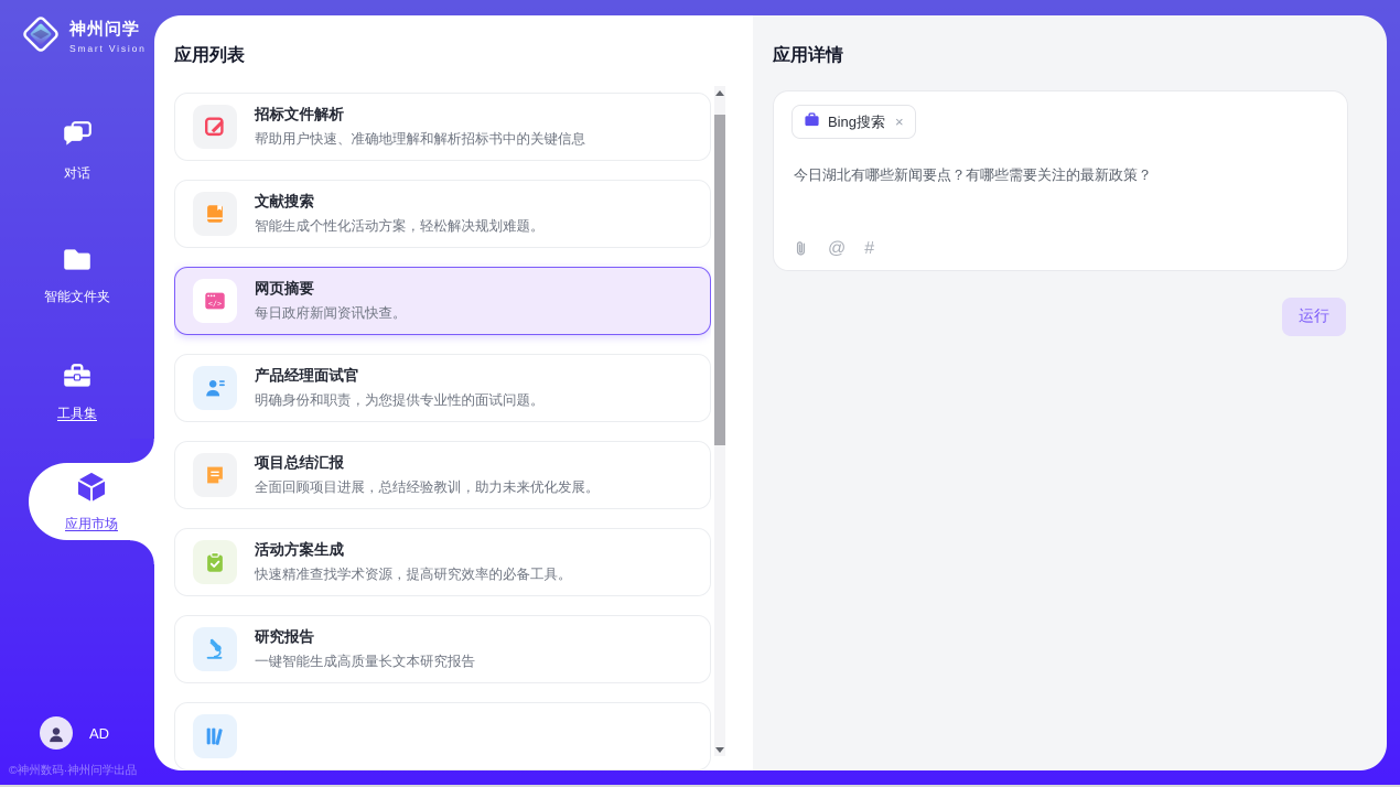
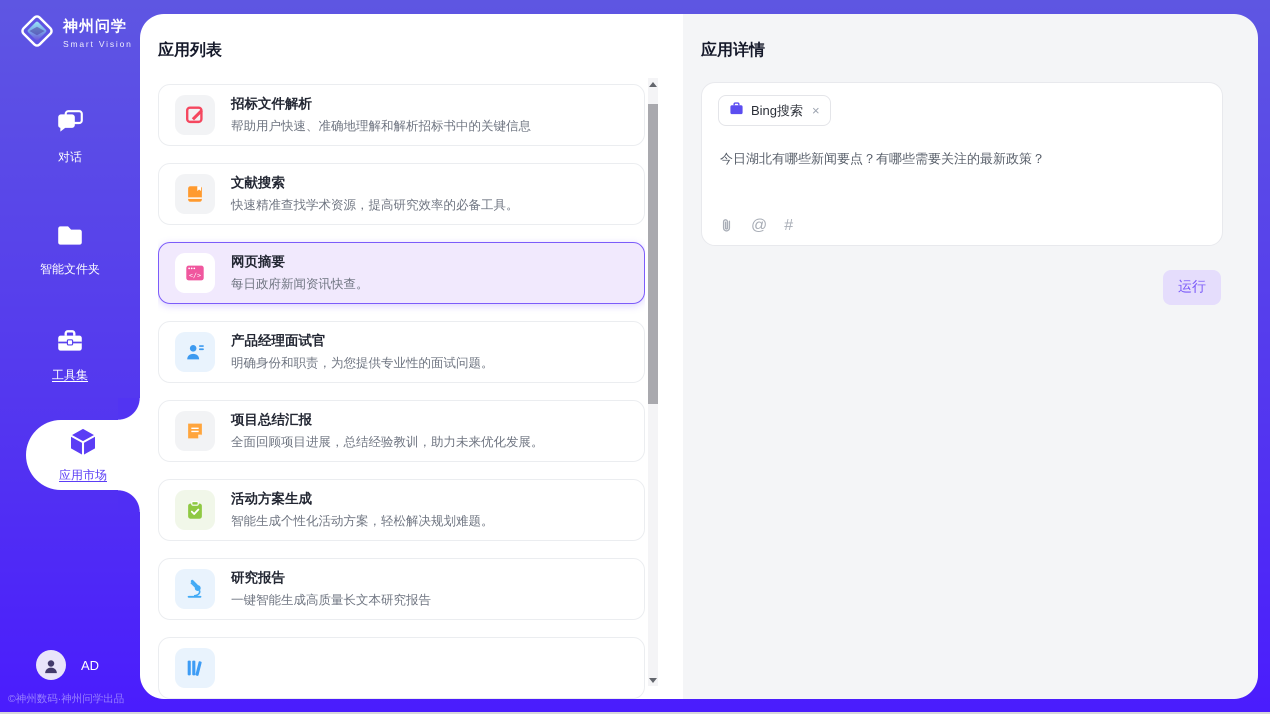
  神州问学
  Smart Vision
  对话
  智能文件夹
  工具集
  应用市场
  AD
  ©神州数码·神州问学出品
  应用列表
  招标文件解析
  帮助用户快速、准确地理解和解析招标书中的关键信息
  文献搜索
- 智能生成个性化活动方案，轻松解决规划难题。
+ 快速精准查找学术资源，提高研究效率的必备工具。
  </>
  网页摘要
  每日政府新闻资讯快查。
  产品经理面试官
  明确身份和职责，为您提供专业性的面试问题。
  项目总结汇报
  全面回顾项目进展，总结经验教训，助力未来优化发展。
  活动方案生成
- 快速精准查找学术资源，提高研究效率的必备工具。
+ 智能生成个性化活动方案，轻松解决规划难题。
  研究报告
  一键智能生成高质量长文本研究报告
  应用详情
  Bing搜索
  ×
  今日湖北有哪些新闻要点？有哪些需要关注的最新政策？
  @
  #
  运行
